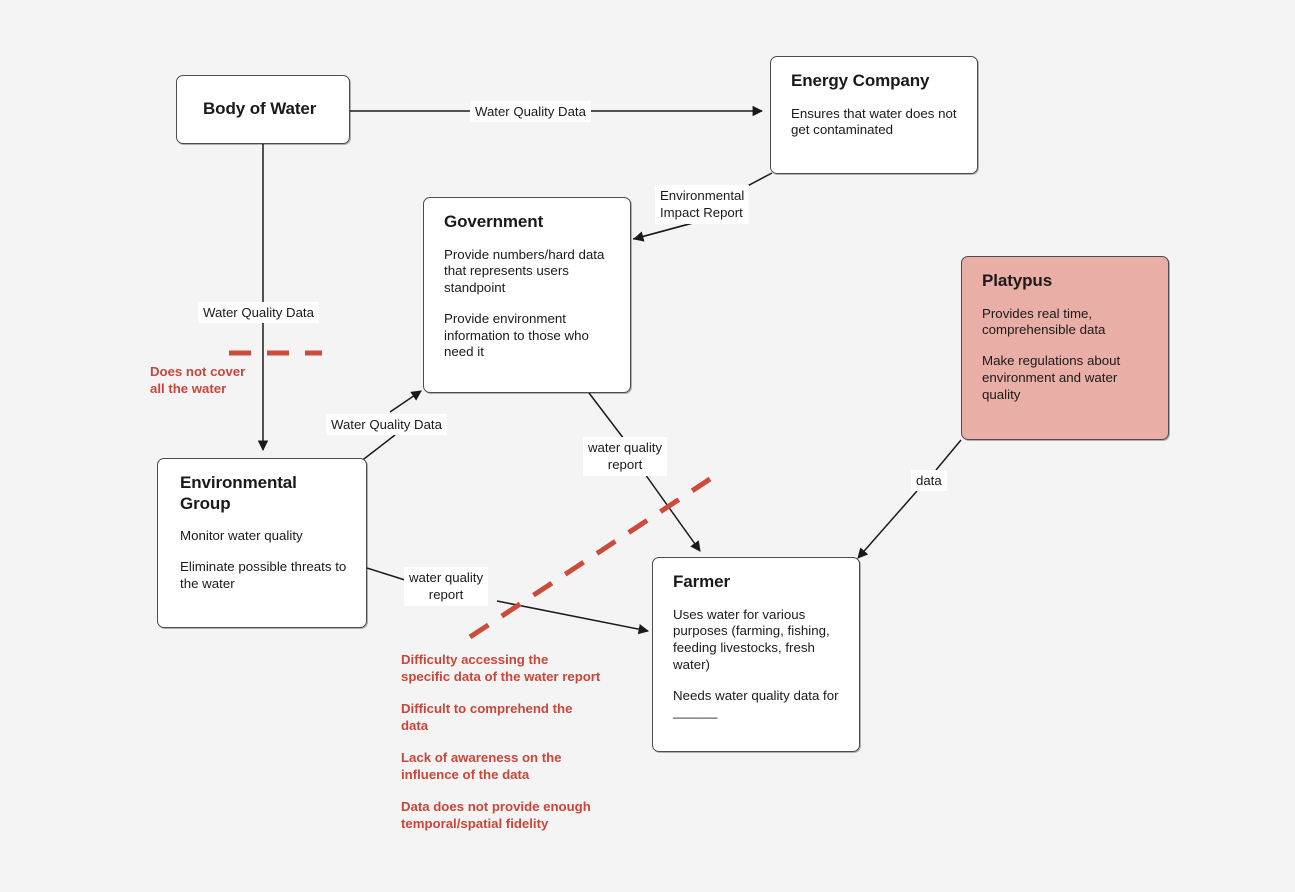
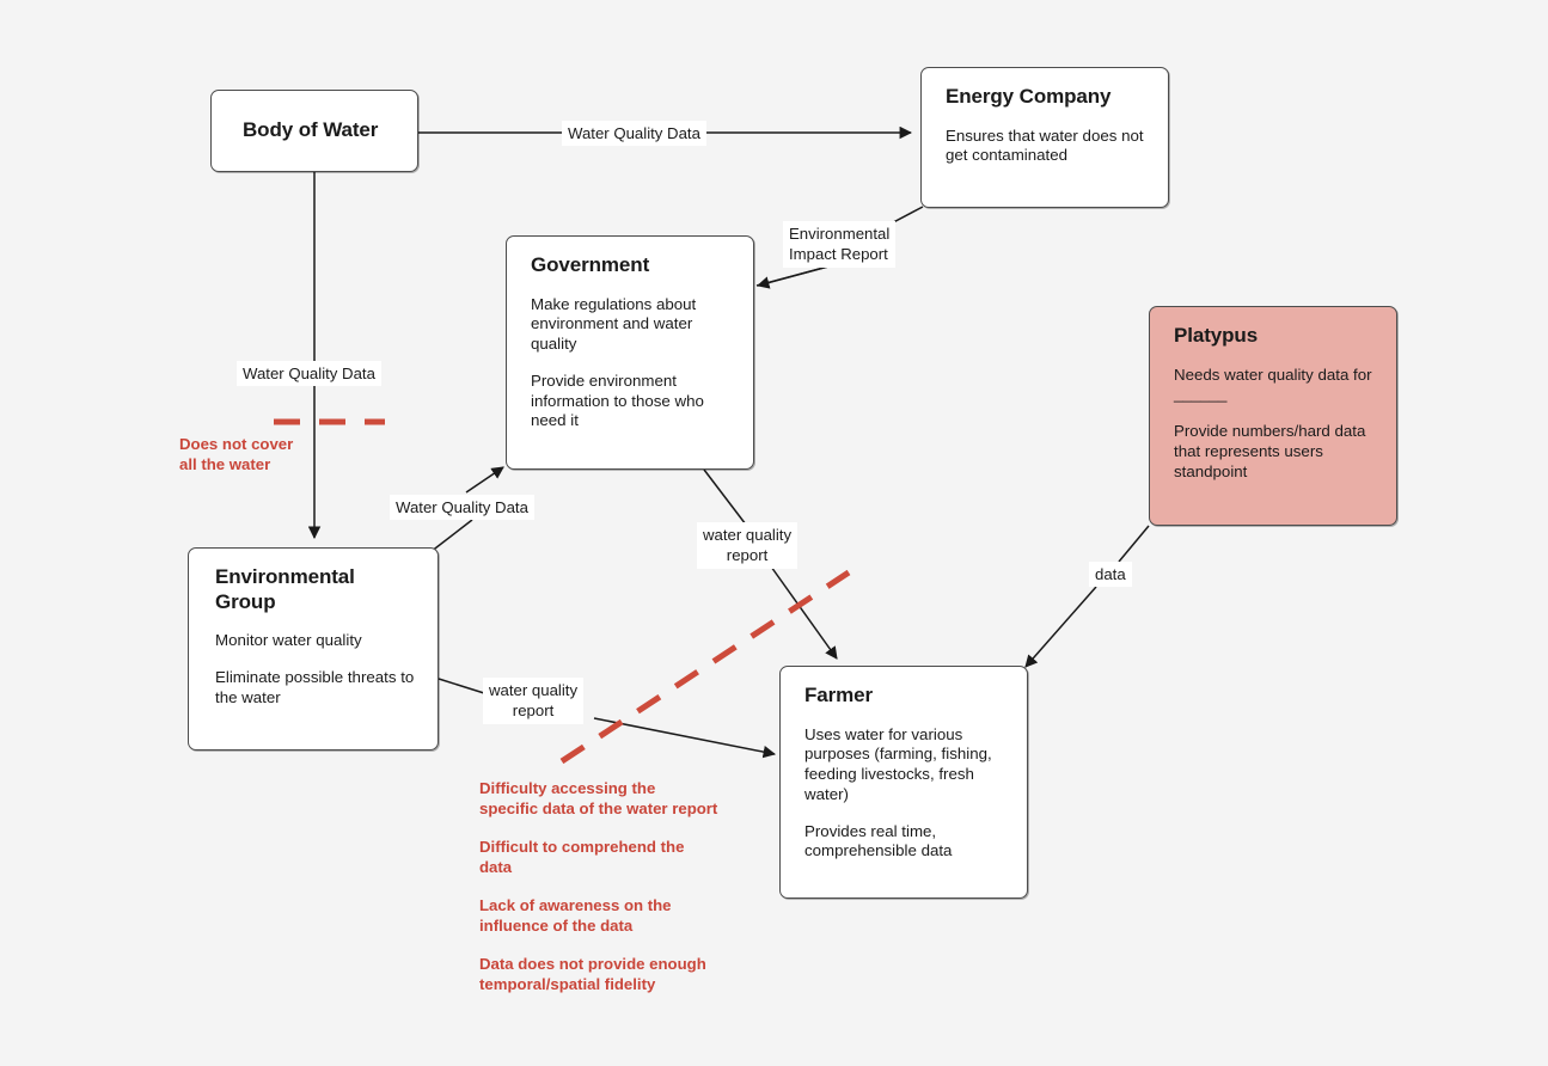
  Body of Water
  Energy Company
  Ensures that water does not get contaminated
  Government
- Provide numbers/hard data that represents users standpoint
+ Make regulations about environment and water quality
  Provide environment information to those who need it
  Platypus
- Provides real time, comprehensible data
+ Needs water quality data for ______
- Make regulations about environment and water quality
+ Provide numbers/hard data that represents users standpoint
  Environmental Group
  Monitor water quality
  Eliminate possible threats to the water
  Farmer
  Uses water for various purposes (farming, fishing, feeding livestocks, fresh water)
- Needs water quality data for ______
+ Provides real time, comprehensible data
  Water Quality Data
  Water Quality Data
  Environmental
  Impact Report
  Water Quality Data
  water quality
  report
  water quality
  report
  data
  Does not cover
  all the water
  Difficulty accessing the specific data of the water report
  Difficult to comprehend the data
  Lack of awareness on the influence of the data
  Data does not provide enough temporal/spatial fidelity
